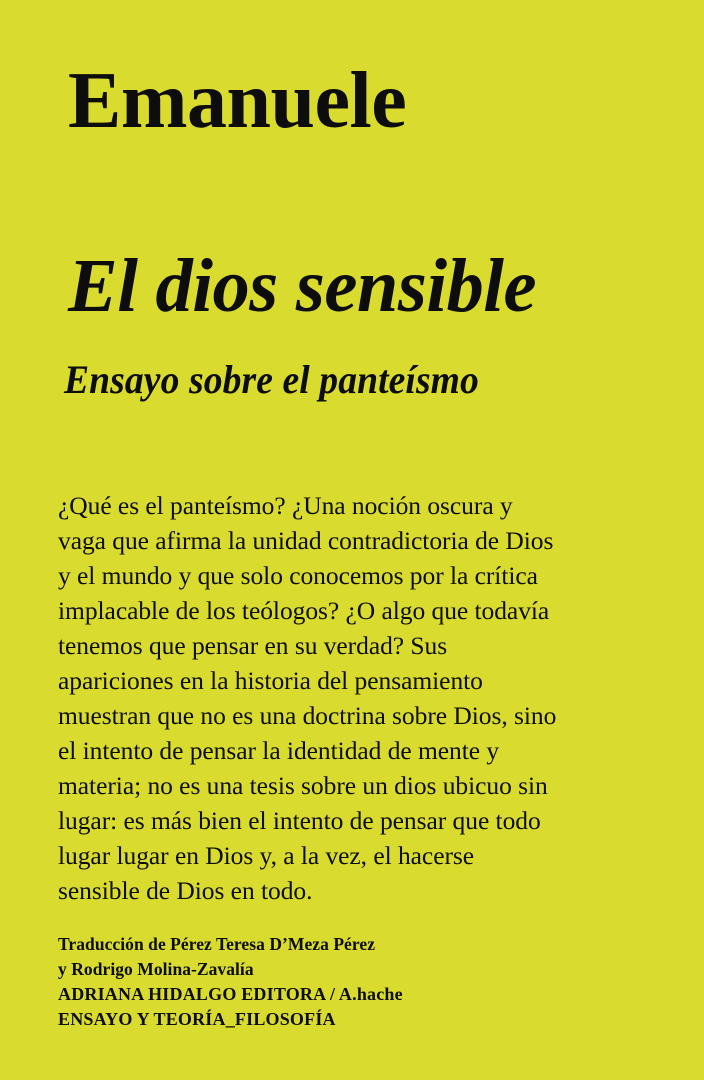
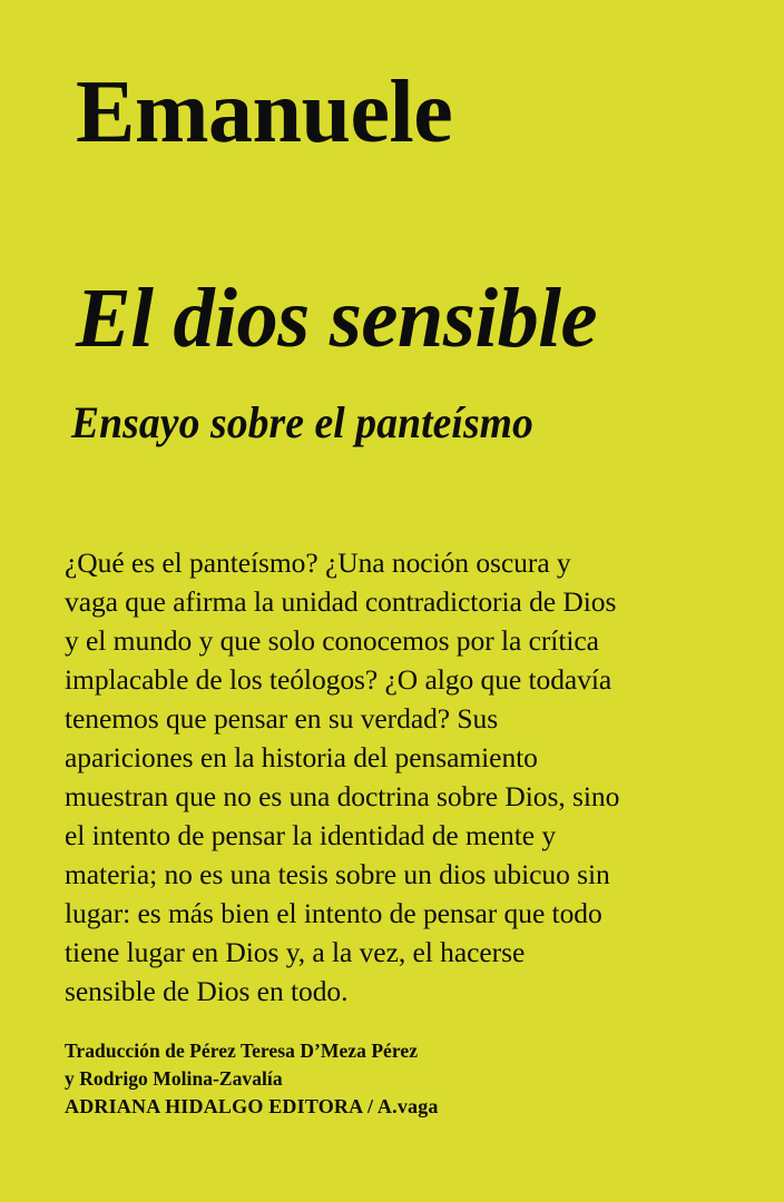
  Emanuele
  El dios sensible
  Ensayo sobre el panteísmo
- ¿Qué es el panteísmo? ¿Una noción oscura y vaga que afirma la unidad contradictoria de Dios y el mundo y que solo conocemos por la crítica implacable de los teólogos? ¿O algo que todavía tenemos que pensar en su verdad? Sus apariciones en la historia del pensamiento muestran que no es una doctrina sobre Dios, sino el intento de pensar la identidad de mente y materia; no es una tesis sobre un dios ubicuo sin lugar: es más bien el intento de pensar que todo lugar lugar en Dios y, a la vez, el hacerse sensible de Dios en todo.
+ ¿Qué es el panteísmo? ¿Una noción oscura y vaga que afirma la unidad contradictoria de Dios y el mundo y que solo conocemos por la crítica implacable de los teólogos? ¿O algo que todavía tenemos que pensar en su verdad? Sus apariciones en la historia del pensamiento muestran que no es una doctrina sobre Dios, sino el intento de pensar la identidad de mente y materia; no es una tesis sobre un dios ubicuo sin lugar: es más bien el intento de pensar que todo tiene lugar en Dios y, a la vez, el hacerse sensible de Dios en todo.
  Traducción de Pérez Teresa D’Meza Pérez
  y Rodrigo Molina-Zavalía
- ADRIANA HIDALGO EDITORA / A.hache
+ ADRIANA HIDALGO EDITORA / A.vaga
- ENSAYO Y TEORÍA_FILOSOFÍA
